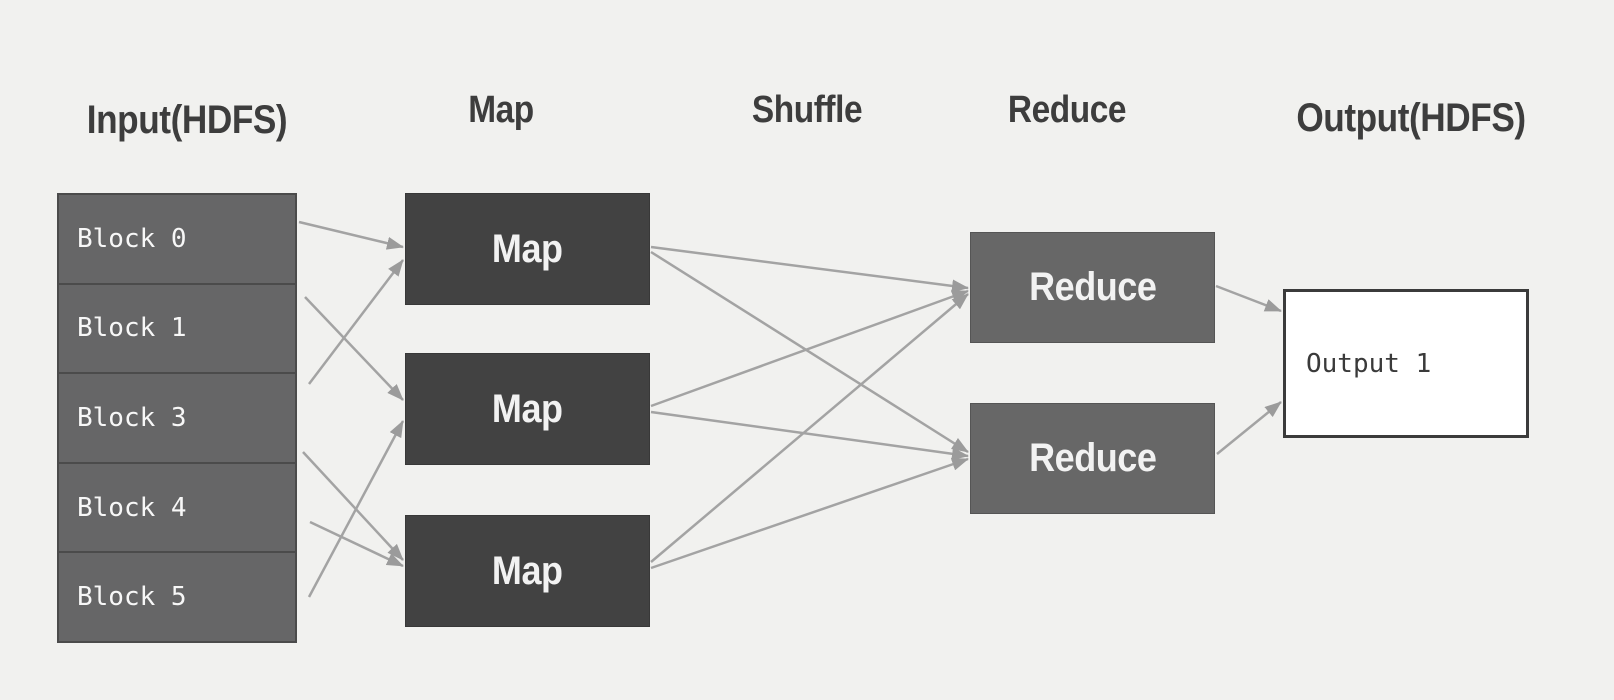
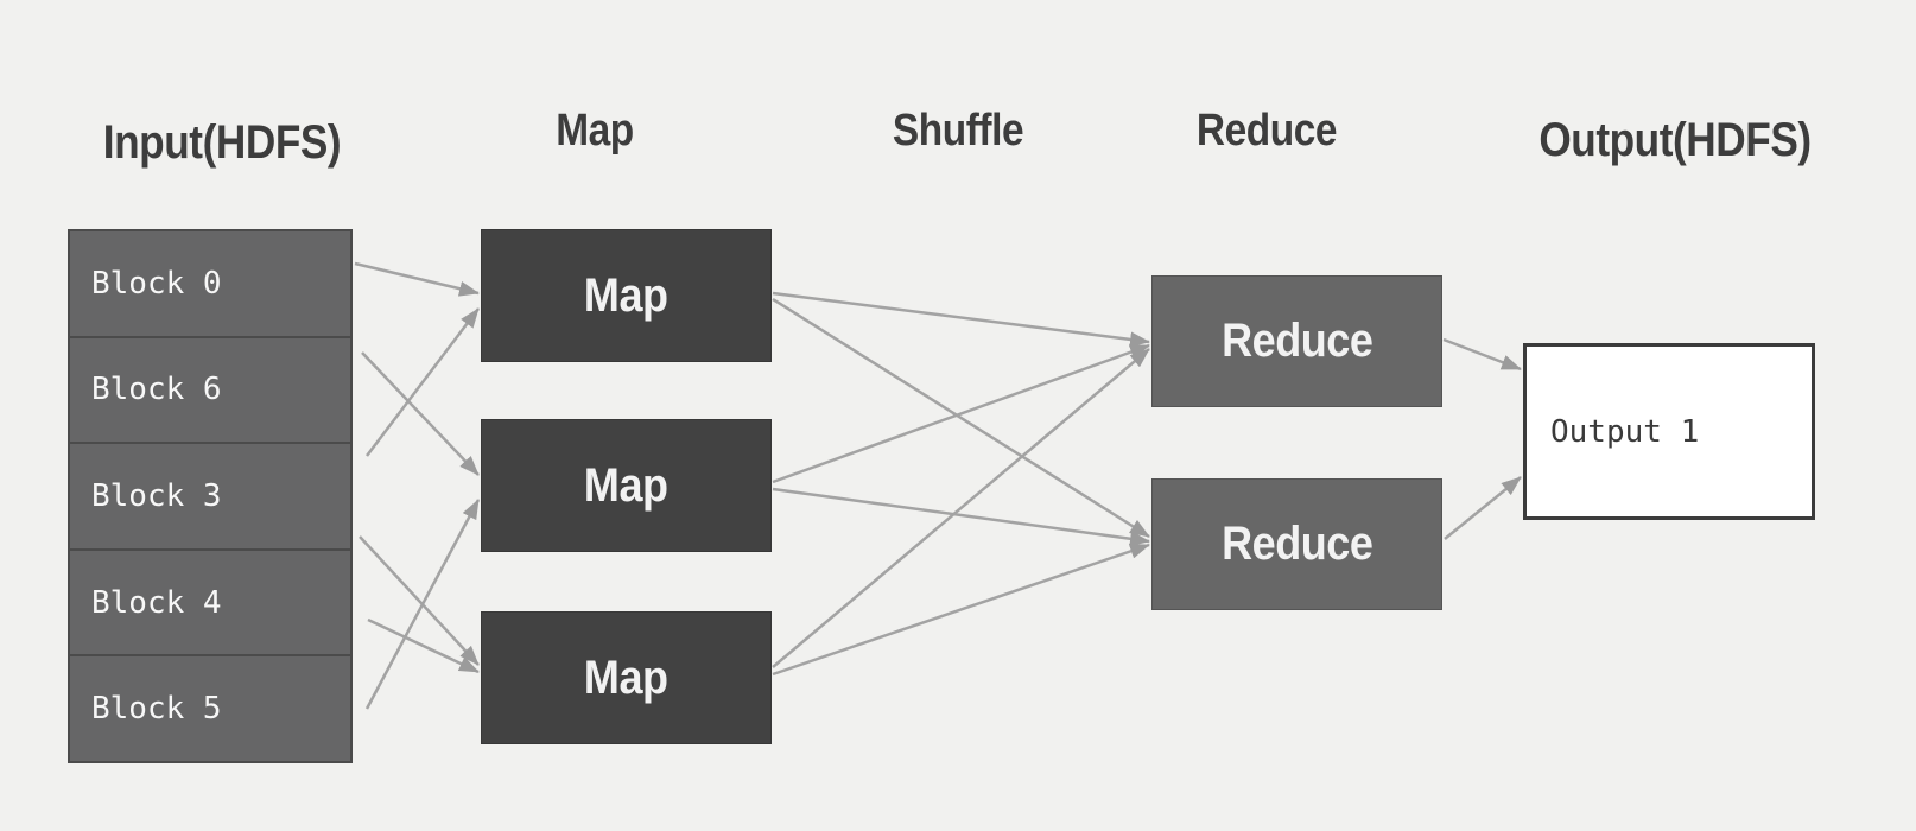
  Input(HDFS)
  Map
  Shuffle
  Reduce
  Output(HDFS)
  Block 0
- Block 1
+ Block 6
  Block 3
  Block 4
  Block 5
  Map
  Map
  Map
  Reduce
  Reduce
  Output 1
